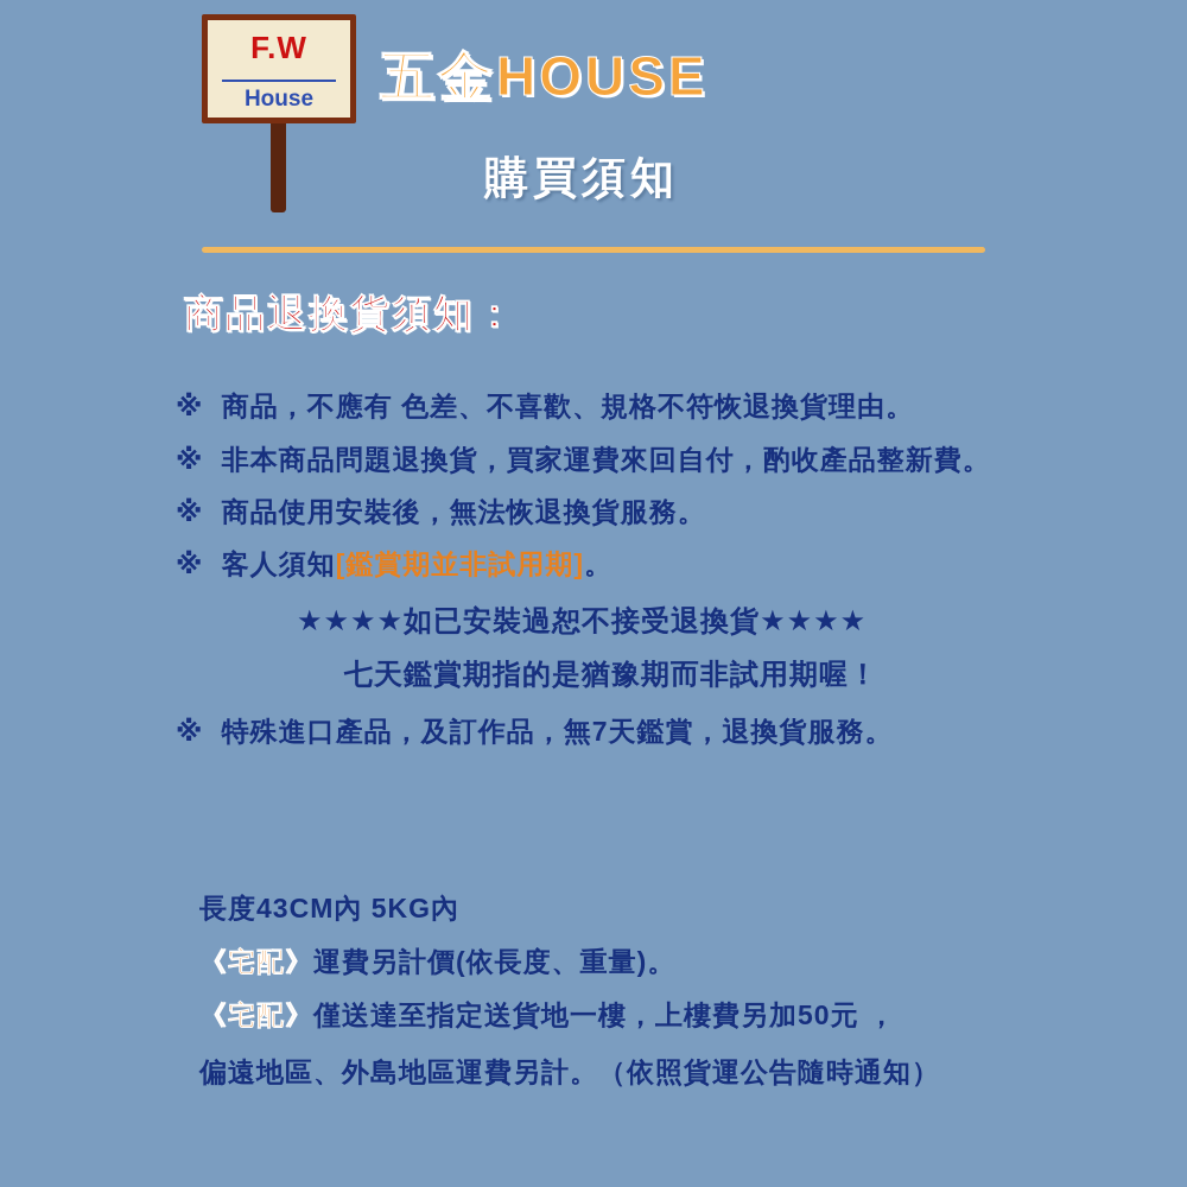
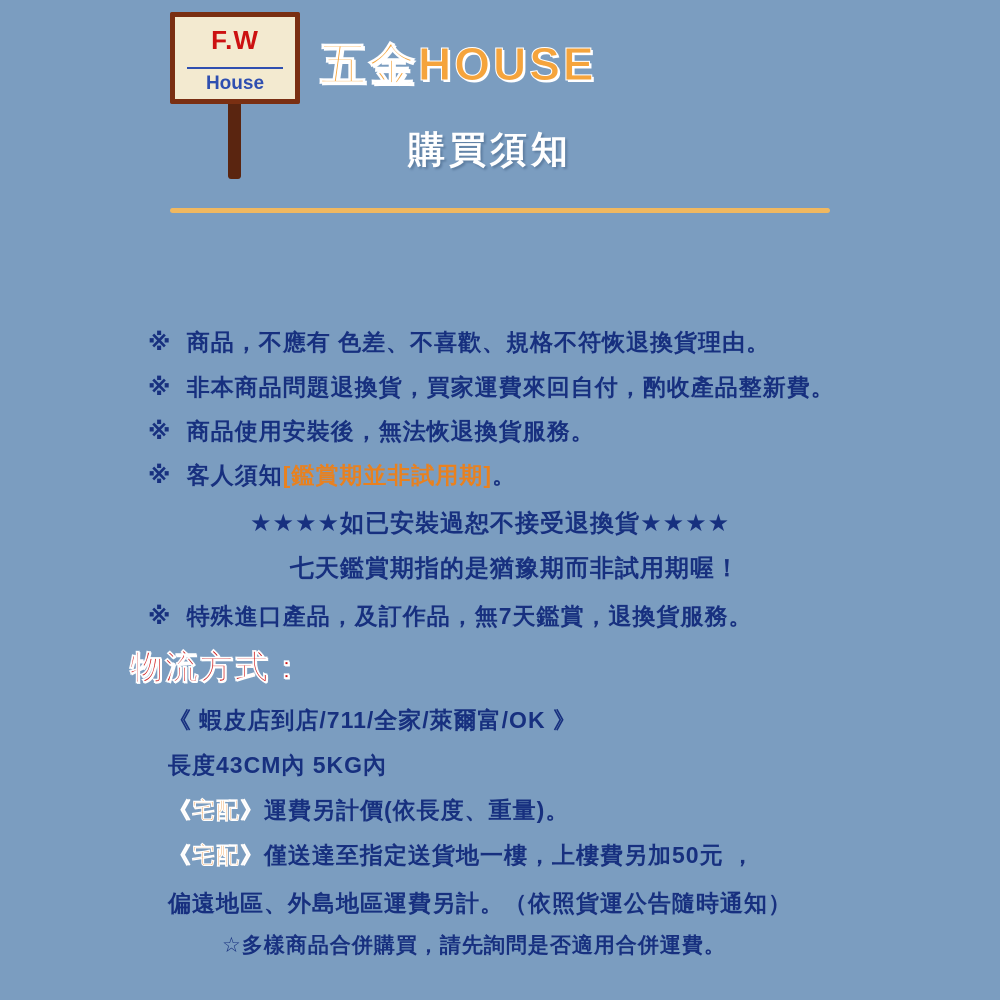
  F.W
  House
  五金HOUSE
  購買須知
- 商品退換貨須知：
  ※ 商品，不應有 色差、不喜歡、規格不符恢退換貨理由。
  ※ 非本商品問題退換貨，買家運費來回自付，酌收產品整新費。
  ※ 商品使用安裝後，無法恢退換貨服務。
  ※ 客人須知[鑑賞期並非試用期]。
  ★★★★如已安裝過恕不接受退換貨★★★★
  七天鑑賞期指的是猶豫期而非試用期喔！
  ※ 特殊進口產品，及訂作品，無7天鑑賞，退換貨服務。
+ 物流方式：
+ 《 蝦皮店到店/711/全家/萊爾富/OK 》
  長度43CM內 5KG內
  《宅配》運費另計價(依長度、重量)。
  《宅配》僅送達至指定送貨地一樓，上樓費另加50元 ，
  偏遠地區、外島地區運費另計。（依照貨運公告隨時通知）
+ ☆多樣商品合併購買，請先詢問是否適用合併運費。
